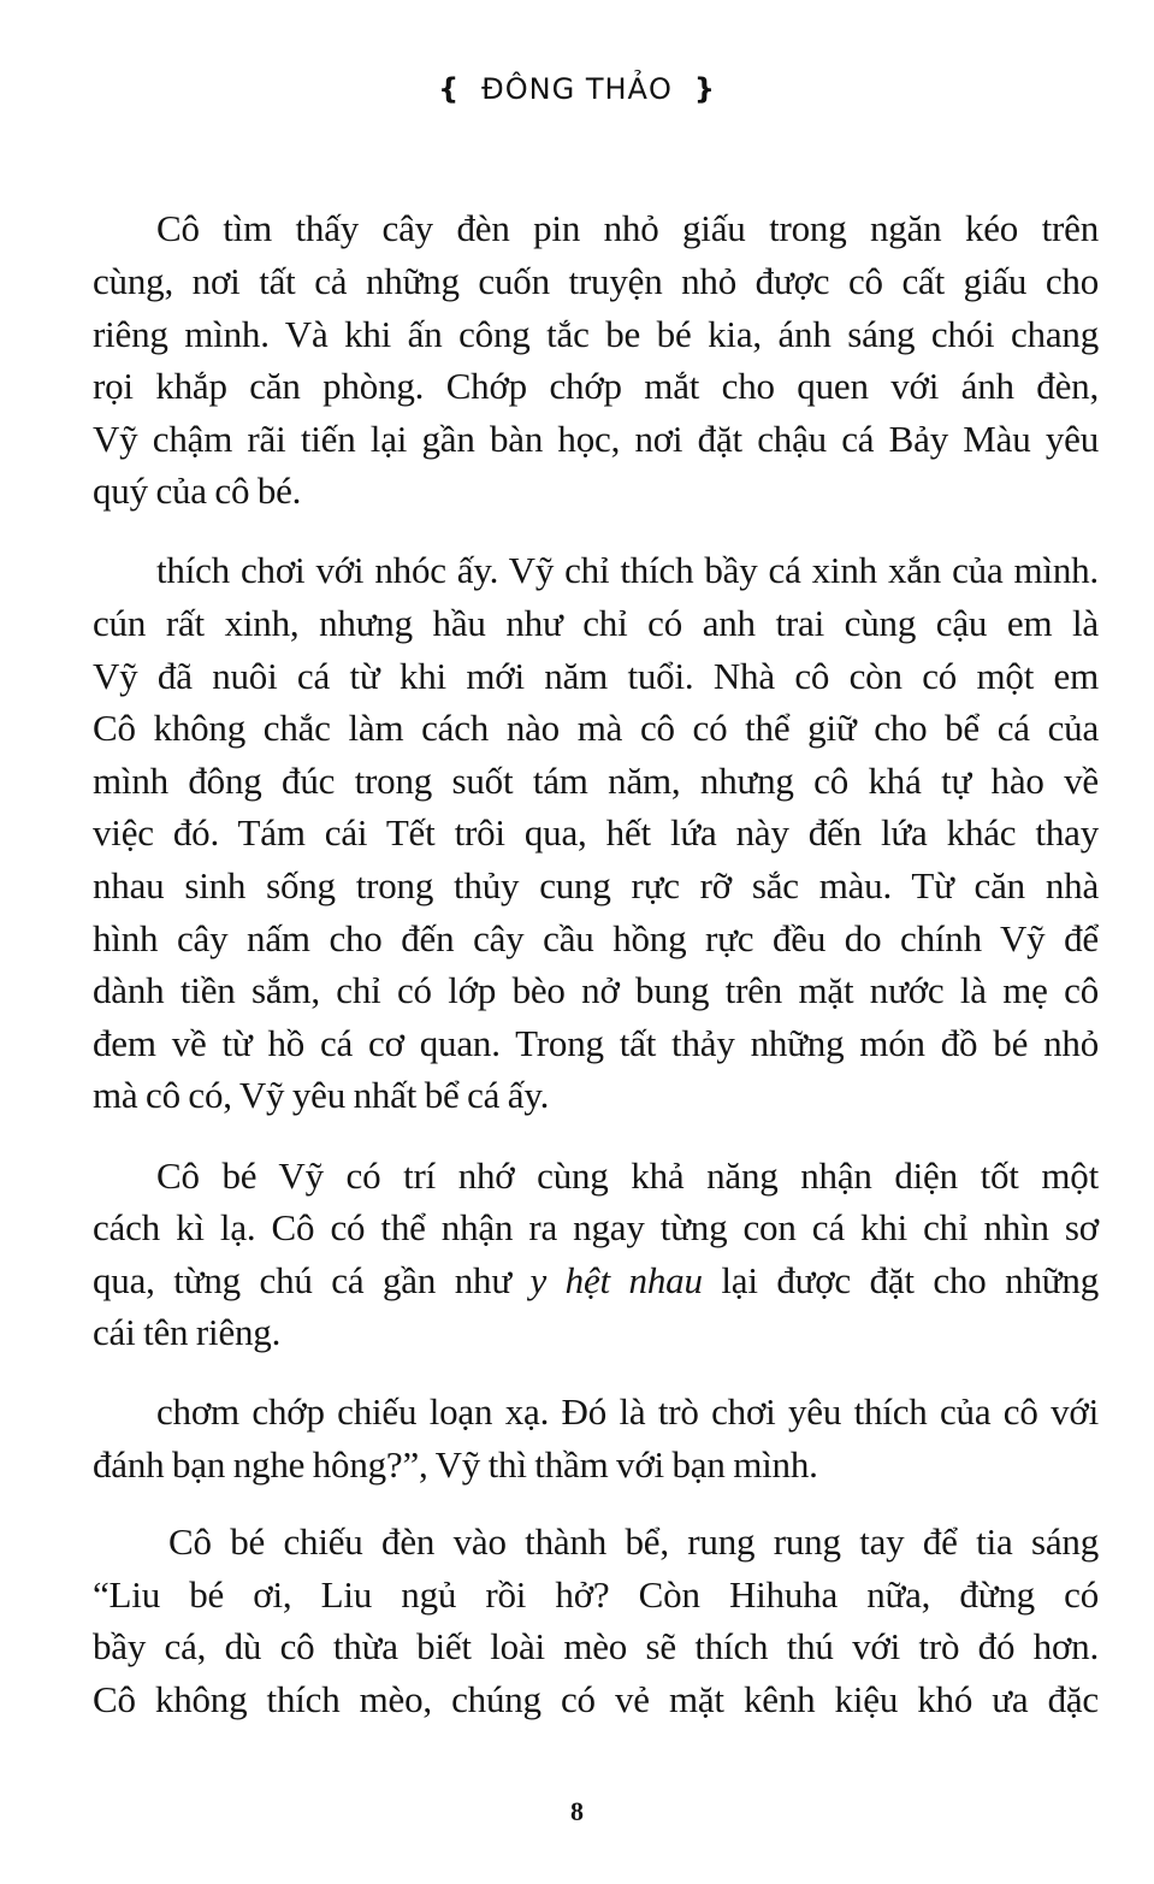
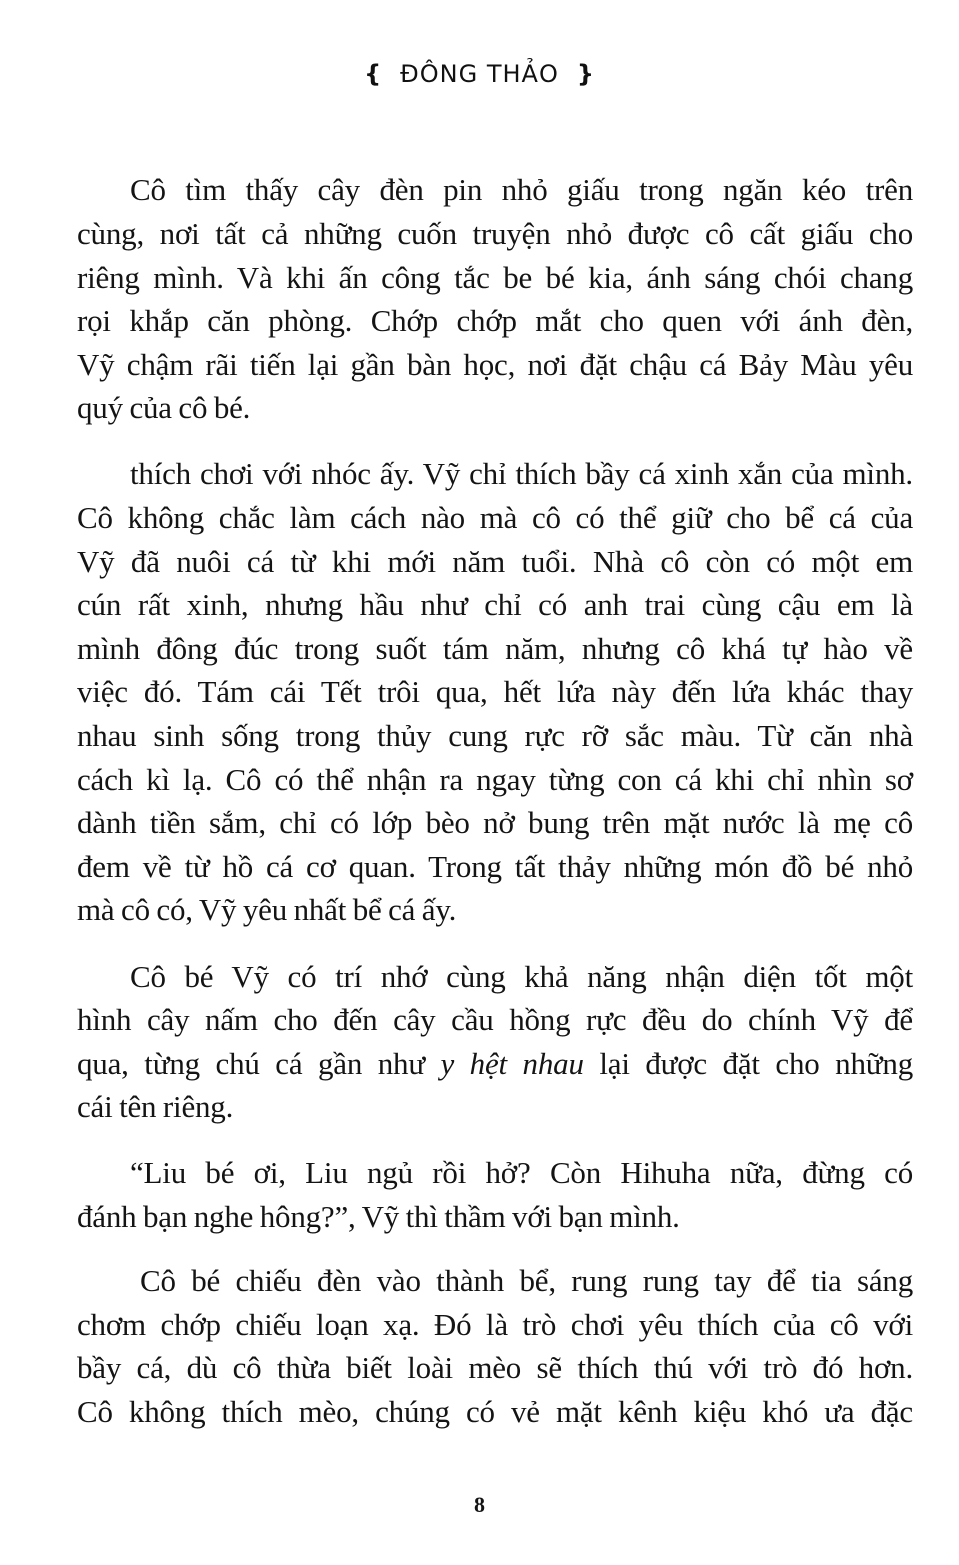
  { ĐÔNG THẢO }
  Cô tìm thấy cây đèn pin nhỏ giấu trong ngăn kéo trên
  cùng, nơi tất cả những cuốn truyện nhỏ được cô cất giấu cho
  riêng mình. Và khi ấn công tắc be bé kia, ánh sáng chói chang
  rọi khắp căn phòng. Chớp chớp mắt cho quen với ánh đèn,
  Vỹ chậm rãi tiến lại gần bàn học, nơi đặt chậu cá Bảy Màu yêu
  quý của cô bé.
  thích chơi với nhóc ấy. Vỹ chỉ thích bầy cá xinh xắn của mình.
- cún rất xinh, nhưng hầu như chỉ có anh trai cùng cậu em là
+ Cô không chắc làm cách nào mà cô có thể giữ cho bể cá của
  Vỹ đã nuôi cá từ khi mới năm tuổi. Nhà cô còn có một em
- Cô không chắc làm cách nào mà cô có thể giữ cho bể cá của
+ cún rất xinh, nhưng hầu như chỉ có anh trai cùng cậu em là
  mình đông đúc trong suốt tám năm, nhưng cô khá tự hào về
  việc đó. Tám cái Tết trôi qua, hết lứa này đến lứa khác thay
  nhau sinh sống trong thủy cung rực rỡ sắc màu. Từ căn nhà
- hình cây nấm cho đến cây cầu hồng rực đều do chính Vỹ để
+ cách kì lạ. Cô có thể nhận ra ngay từng con cá khi chỉ nhìn sơ
  dành tiền sắm, chỉ có lớp bèo nở bung trên mặt nước là mẹ cô
  đem về từ hồ cá cơ quan. Trong tất thảy những món đồ bé nhỏ
  mà cô có, Vỹ yêu nhất bể cá ấy.
  Cô bé Vỹ có trí nhớ cùng khả năng nhận diện tốt một
- cách kì lạ. Cô có thể nhận ra ngay từng con cá khi chỉ nhìn sơ
+ hình cây nấm cho đến cây cầu hồng rực đều do chính Vỹ để
  qua, từng chú cá gần như y hệt nhau lại được đặt cho những
  cái tên riêng.
- chơm chớp chiếu loạn xạ. Đó là trò chơi yêu thích của cô với
+ “Liu bé ơi, Liu ngủ rồi hở? Còn Hihuha nữa, đừng có
  đánh bạn nghe hông?”, Vỹ thì thầm với bạn mình.
  Cô bé chiếu đèn vào thành bể, rung rung tay để tia sáng
- “Liu bé ơi, Liu ngủ rồi hở? Còn Hihuha nữa, đừng có
+ chơm chớp chiếu loạn xạ. Đó là trò chơi yêu thích của cô với
  bầy cá, dù cô thừa biết loài mèo sẽ thích thú với trò đó hơn.
  Cô không thích mèo, chúng có vẻ mặt kênh kiệu khó ưa đặc
  8
